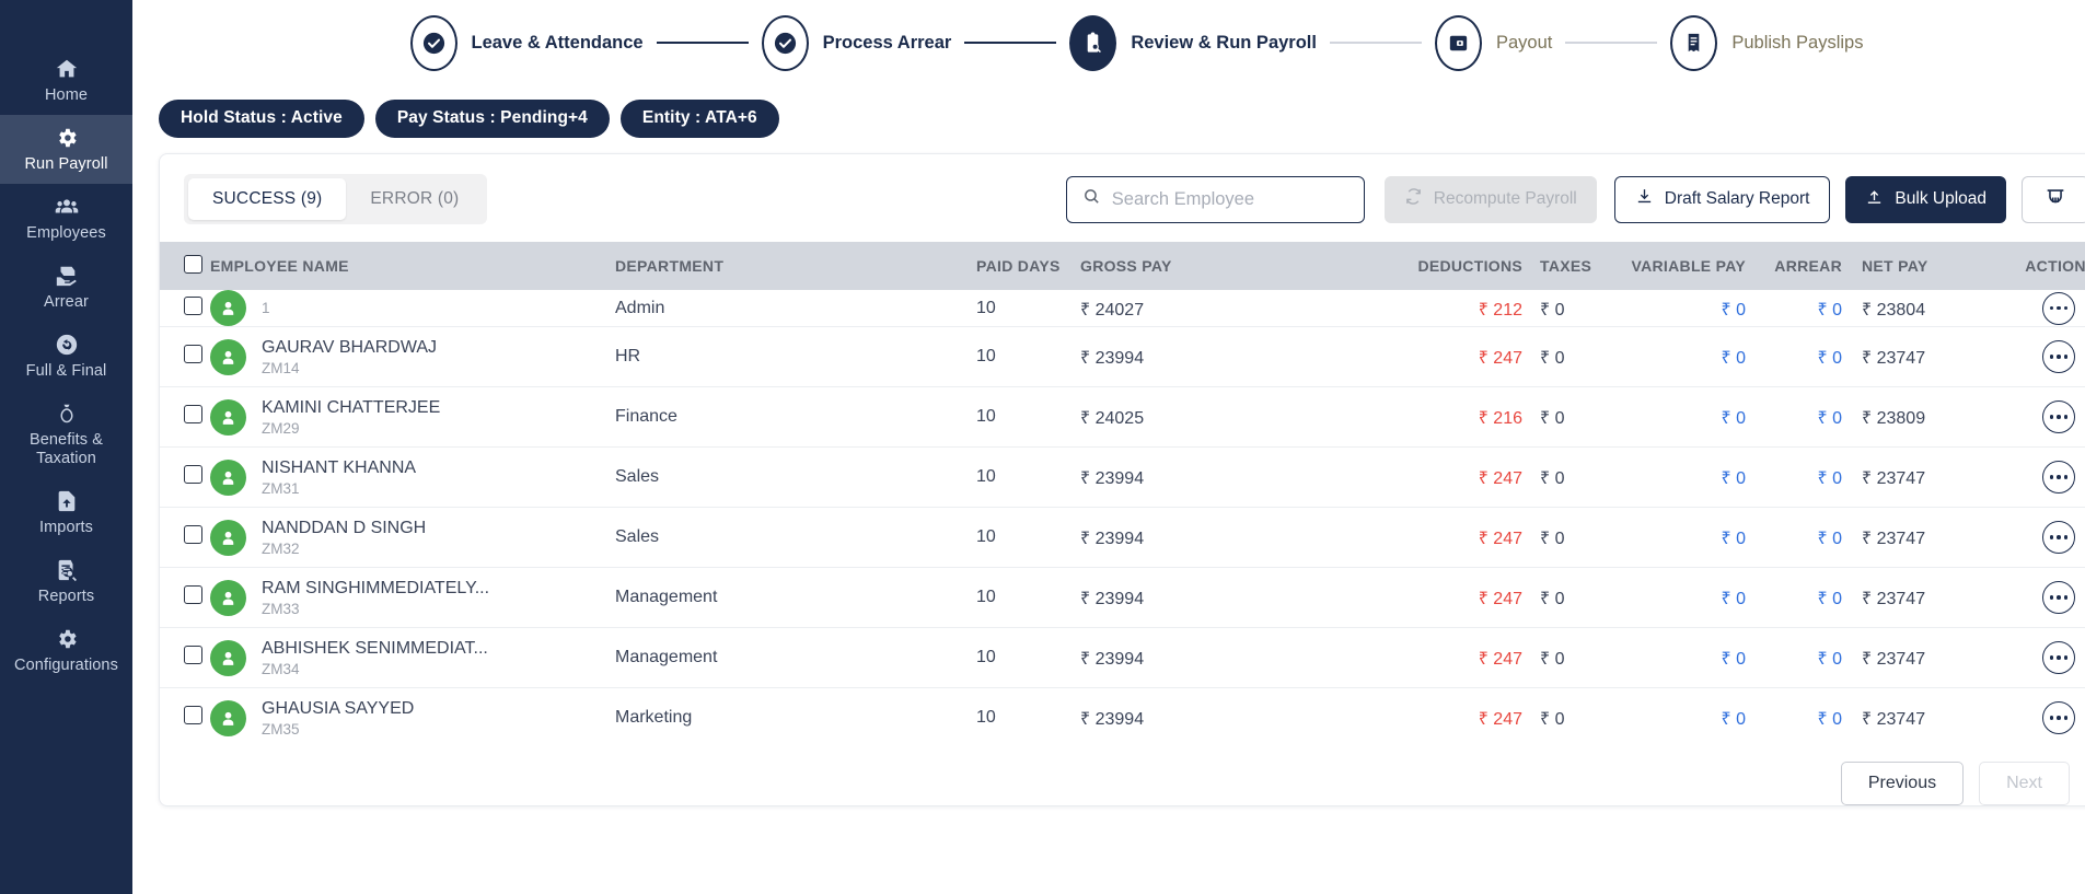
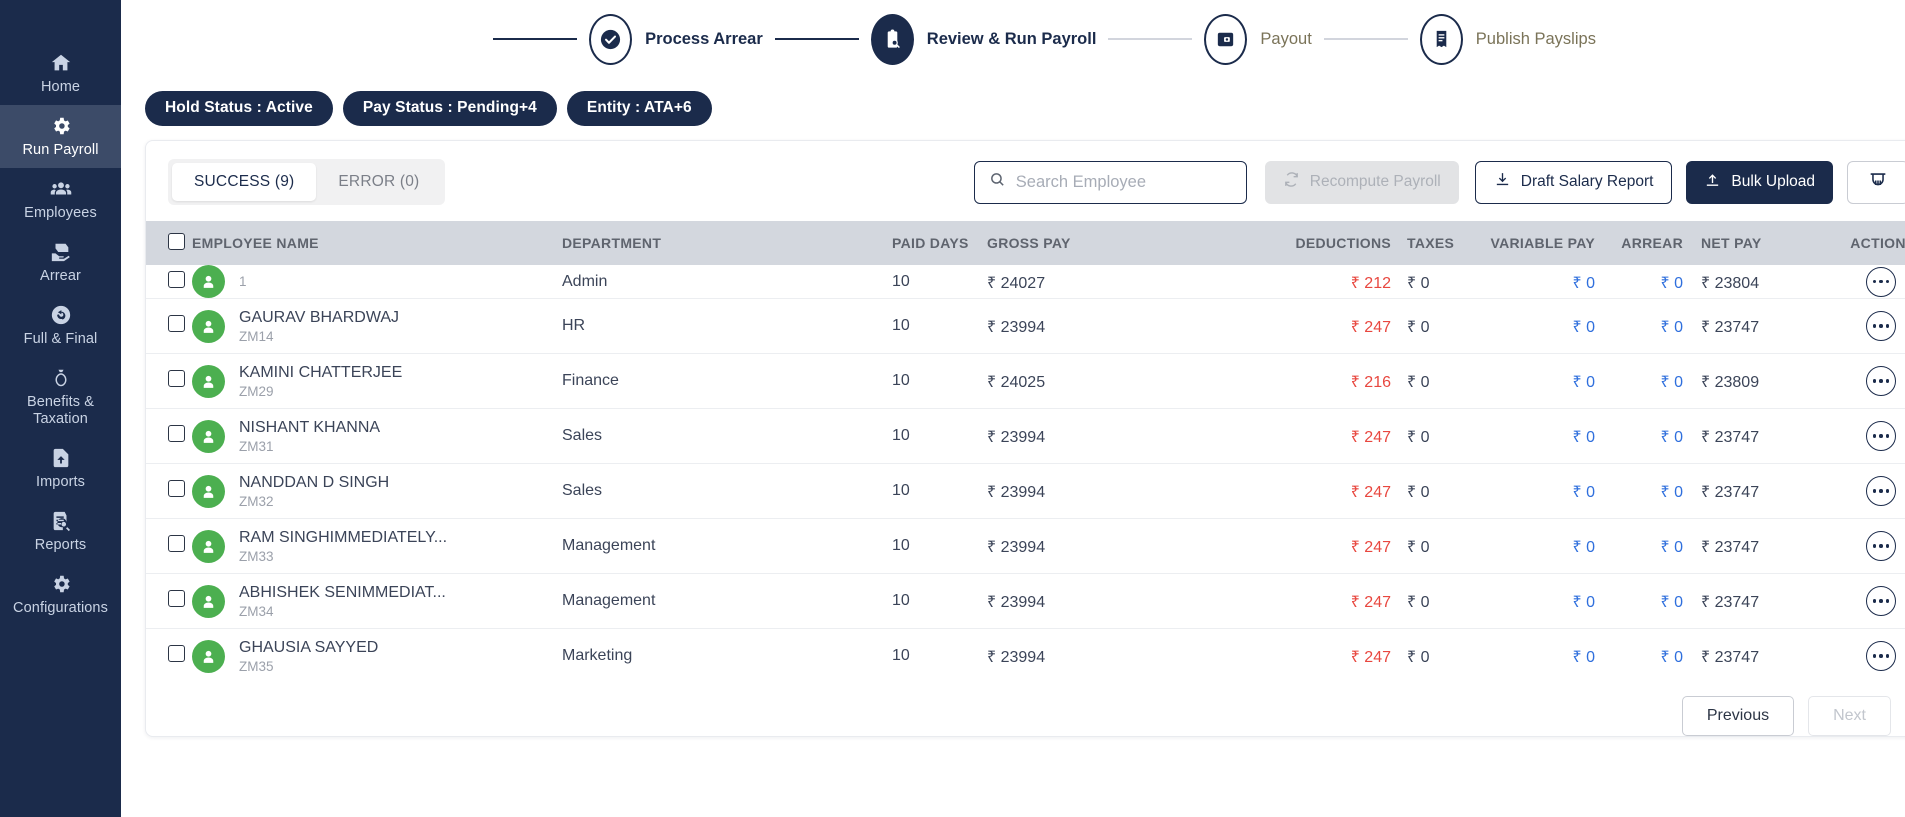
  Home
  Run Payroll
  Employees
  Arrear
  Full & Final
  Benefits & Taxation
  Imports
  Reports
  Configurations
- Leave & Attendance
  Process Arrear
  Review & Run Payroll
  Payout
  Publish Payslips
  Hold Status : Active
  Pay Status : Pending+4
  Entity : ATA+6
  SUCCESS (9)
  ERROR (0)
  Search Employee
  Recompute Payroll
  Draft Salary Report
  Bulk Upload
  	EMPLOYEE NAME	DEPARTMENT	PAID DAYS	GROSS PAY	DEDUCTIONS	TAXES	VARIABLE PAY	ARREAR	NET PAY	ACTION
  	1	Admin	10	₹ 24027	₹ 212	₹ 0	₹ 0	₹ 0	₹ 23804
  	GAURAV BHARDWAJZM14	HR	10	₹ 23994	₹ 247	₹ 0	₹ 0	₹ 0	₹ 23747
  	KAMINI CHATTERJEEZM29	Finance	10	₹ 24025	₹ 216	₹ 0	₹ 0	₹ 0	₹ 23809
  	NISHANT KHANNAZM31	Sales	10	₹ 23994	₹ 247	₹ 0	₹ 0	₹ 0	₹ 23747
  	NANDDAN D SINGHZM32	Sales	10	₹ 23994	₹ 247	₹ 0	₹ 0	₹ 0	₹ 23747
  	RAM SINGHIMMEDIATELY...ZM33	Management	10	₹ 23994	₹ 247	₹ 0	₹ 0	₹ 0	₹ 23747
  	ABHISHEK SENIMMEDIAT...ZM34	Management	10	₹ 23994	₹ 247	₹ 0	₹ 0	₹ 0	₹ 23747
  	GHAUSIA SAYYEDZM35	Marketing	10	₹ 23994	₹ 247	₹ 0	₹ 0	₹ 0	₹ 23747
  Previous
  Next
